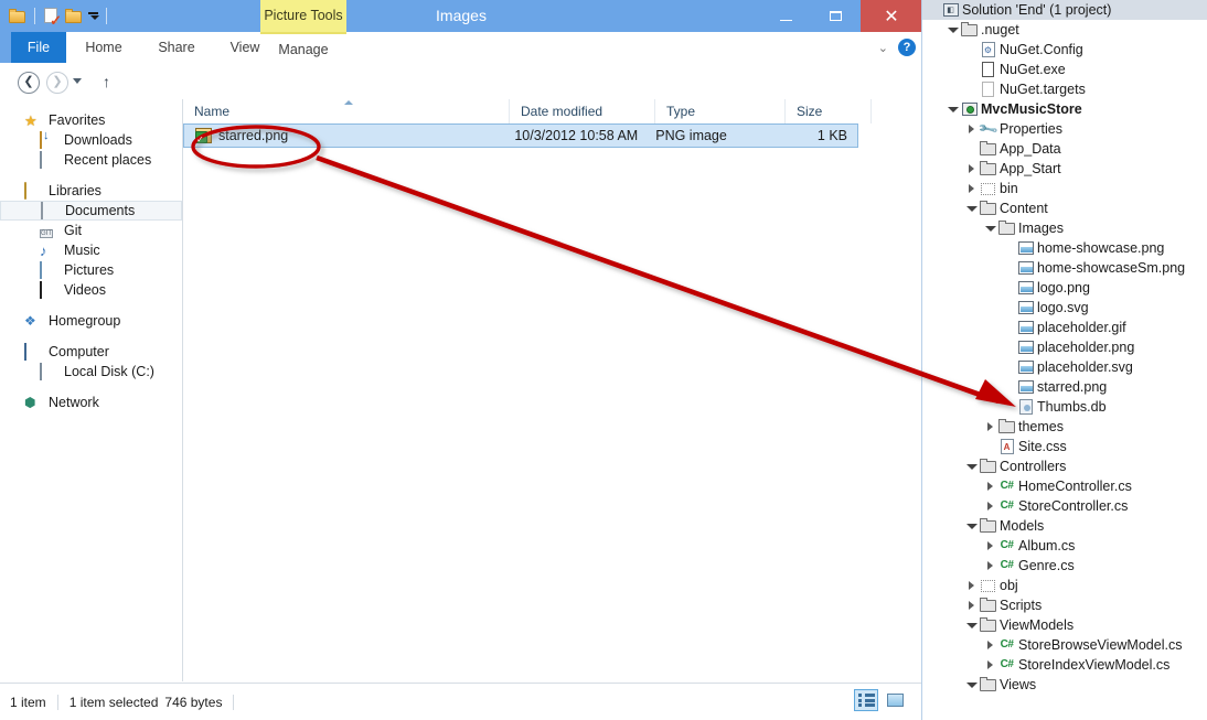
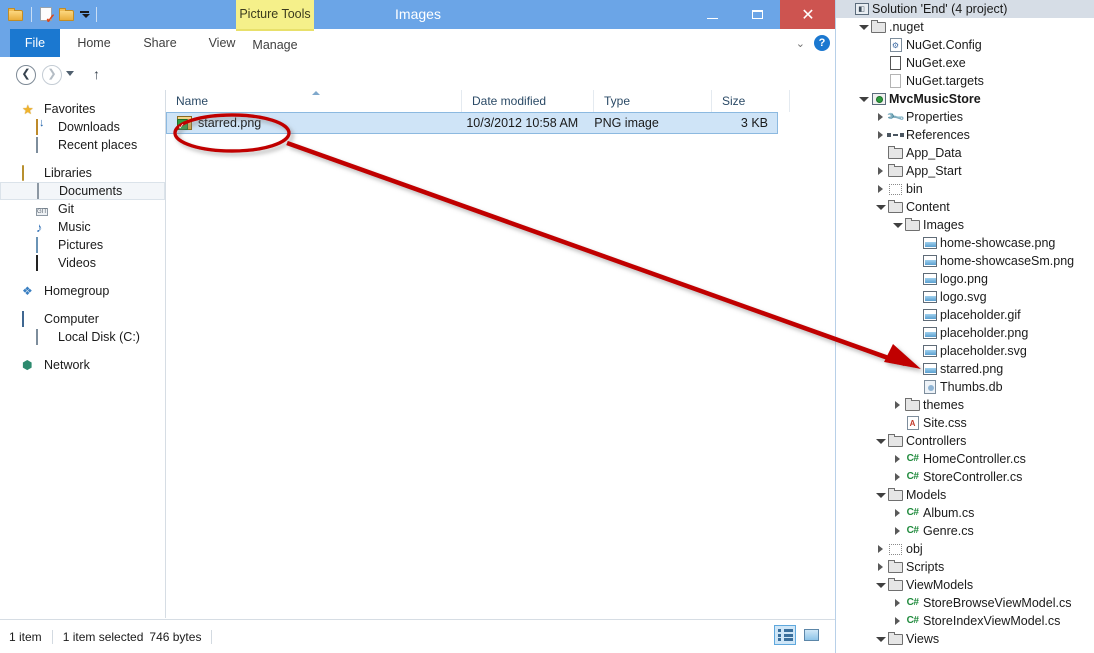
  Picture Tools
  Images
  ✕
  File
  Home
  Share
  View
  Manage
  ⌄
  ?
  ❮
  ❯
  ↑
  ★
  Favorites
  Downloads
  Recent places
  Libraries
  Documents
  Git
  ♪
  Music
  Pictures
  Videos
  ❖
  Homegroup
  Computer
  Local Disk (C:)
  ⬢
  Network
  Name
  Date modified
  Type
  Size
  starred.png
  10/3/2012 10:58 AM
  PNG image
- 1 KB
+ 3 KB
  1 item
  1 item selected
  746 bytes
- Solution 'End' (1 project)
+ Solution 'End' (4 project)
  .nuget
  ⚙
  NuGet.Config
  NuGet.exe
  NuGet.targets
  MvcMusicStore
  Properties
+ References
  App_Data
  App_Start
  bin
  Content
  Images
  home-showcase.png
  home-showcaseSm.png
  logo.png
  logo.svg
  placeholder.gif
  placeholder.png
  placeholder.svg
  starred.png
  Thumbs.db
  themes
  A
  Site.css
  Controllers
  C#
  HomeController.cs
  C#
  StoreController.cs
  Models
  C#
  Album.cs
  C#
  Genre.cs
  obj
  Scripts
  ViewModels
  C#
  StoreBrowseViewModel.cs
  C#
  StoreIndexViewModel.cs
  Views
